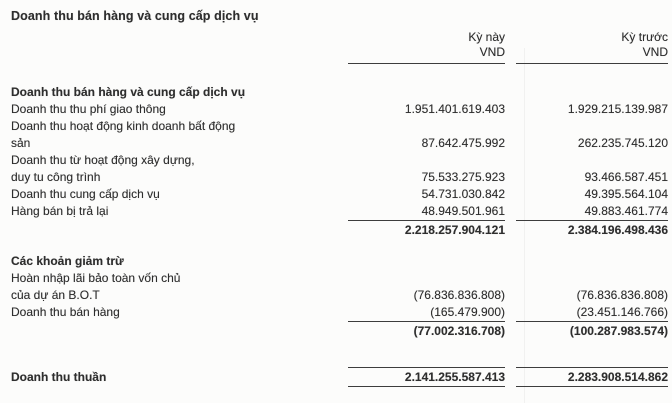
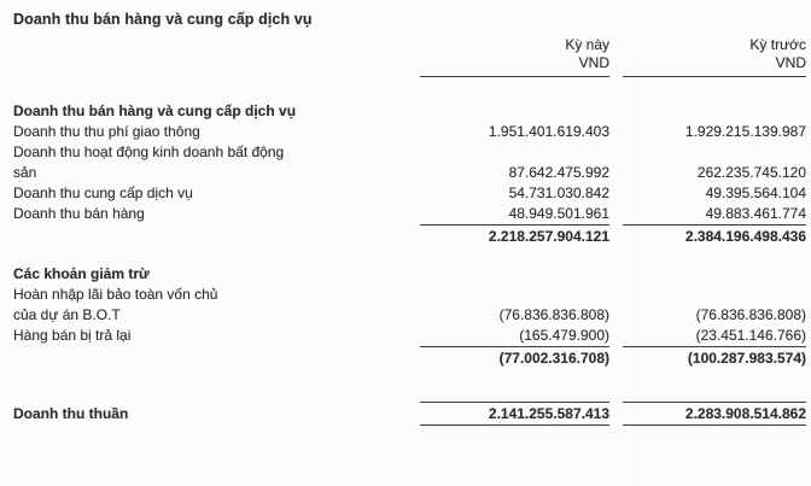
  Doanh thu bán hàng và cung cấp dịch vụ
  Kỳ này
  VND
  Kỳ trước
  VND
  Doanh thu bán hàng và cung cấp dịch vụ
  Doanh thu thu phí giao thông
  1.951.401.619.403
  1.929.215.139.987
  Doanh thu hoạt động kinh doanh bất động
  sản
  87.642.475.992
  262.235.745.120
- Doanh thu từ hoạt động xây dựng,
- duy tu công trình
- 75.533.275.923
- 93.466.587.451
  Doanh thu cung cấp dịch vụ
  54.731.030.842
  49.395.564.104
- Hàng bán bị trả lại
+ Doanh thu bán hàng
  48.949.501.961
  49.883.461.774
  2.218.257.904.121
  2.384.196.498.436
  Các khoản giảm trừ
  Hoàn nhập lãi bảo toàn vốn chủ
  của dự án B.O.T
  (76.836.836.808)
  (76.836.836.808)
- Doanh thu bán hàng
+ Hàng bán bị trả lại
  (165.479.900)
  (23.451.146.766)
  (77.002.316.708)
  (100.287.983.574)
  Doanh thu thuần
  2.141.255.587.413
  2.283.908.514.862
